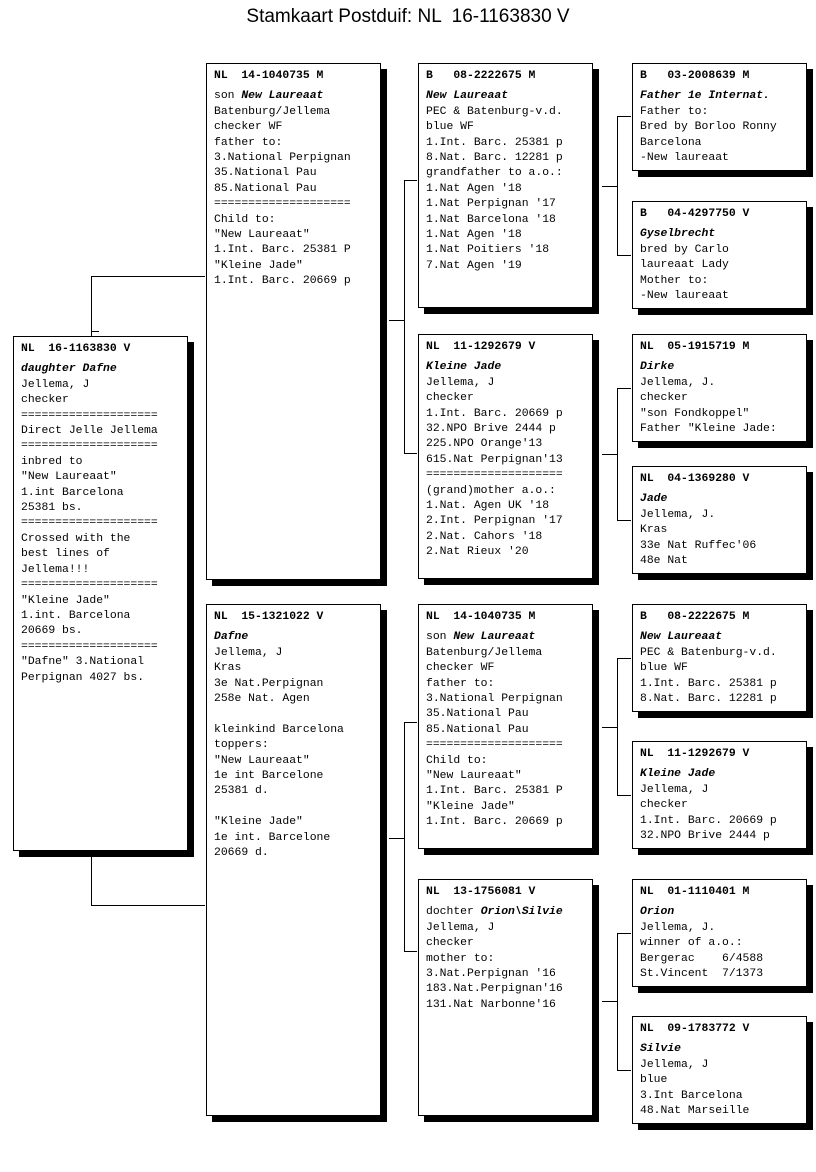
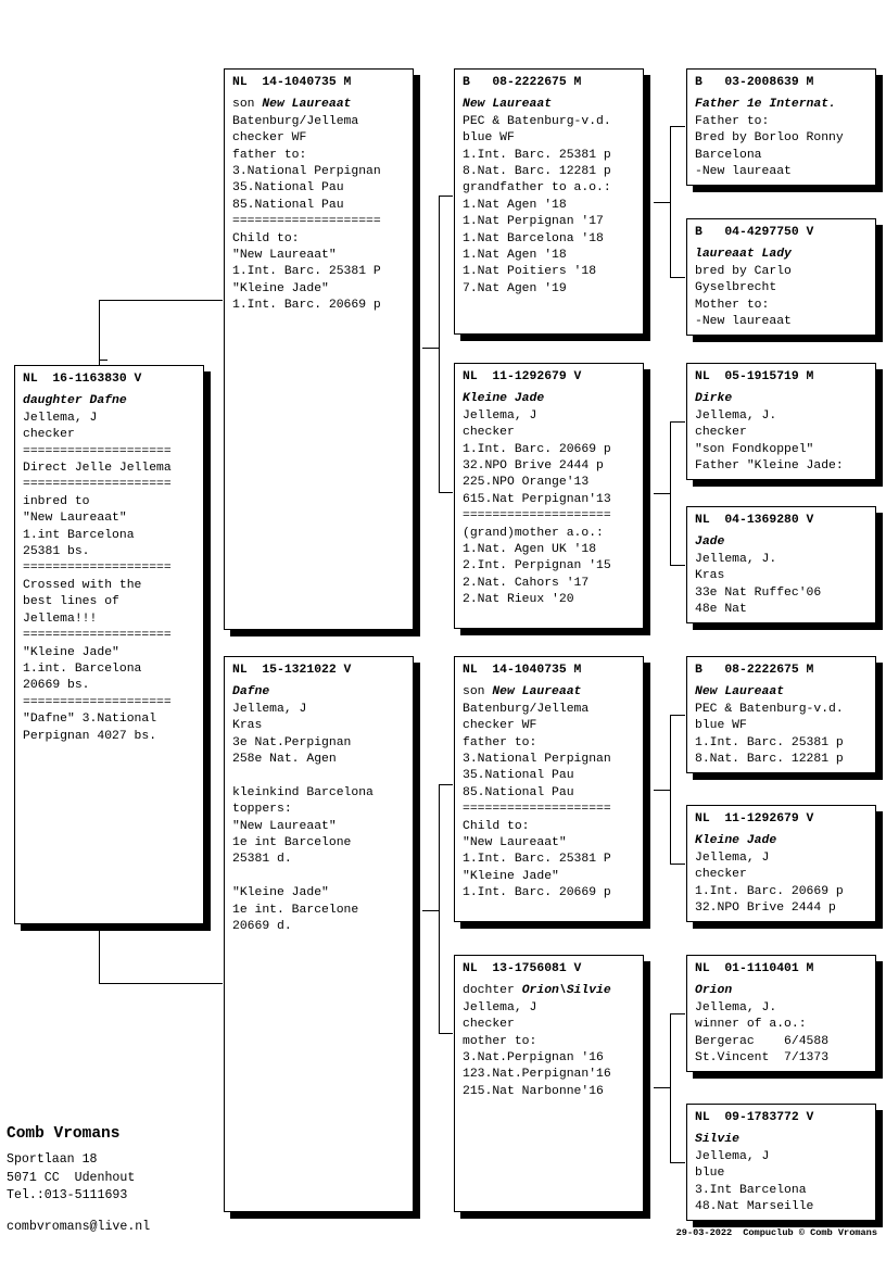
- Stamkaart Postduif: NL 16-1163830 V
  NL 16-1163830 V
  daughter Dafne
  Jellema, J
  checker
  ====================
  Direct Jelle Jellema
  ====================
  inbred to
  "New Laureaat"
  1.int Barcelona
  25381 bs.
  ====================
  Crossed with the
  best lines of
  Jellema!!!
  ====================
  "Kleine Jade"
  1.int. Barcelona
  20669 bs.
  ====================
  "Dafne" 3.National
  Perpignan 4027 bs.
  NL 14-1040735 M
  son New Laureaat
  Batenburg/Jellema
  checker WF
  father to:
  3.National Perpignan
  35.National Pau
  85.National Pau
  ====================
  Child to:
  "New Laureaat"
  1.Int. Barc. 25381 P
  "Kleine Jade"
  1.Int. Barc. 20669 p
  NL 15-1321022 V
  Dafne
  Jellema, J
  Kras
  3e Nat.Perpignan
  258e Nat. Agen
  kleinkind Barcelona
  toppers:
  "New Laureaat"
  1e int Barcelone
  25381 d.
  "Kleine Jade"
  1e int. Barcelone
  20669 d.
  B 08-2222675 M
  New Laureaat
  PEC & Batenburg-v.d.
  blue WF
  1.Int. Barc. 25381 p
  8.Nat. Barc. 12281 p
  grandfather to a.o.:
  1.Nat Agen '18
  1.Nat Perpignan '17
  1.Nat Barcelona '18
  1.Nat Agen '18
  1.Nat Poitiers '18
  7.Nat Agen '19
  NL 11-1292679 V
  Kleine Jade
  Jellema, J
  checker
  1.Int. Barc. 20669 p
  32.NPO Brive 2444 p
  225.NPO Orange'13
  615.Nat Perpignan'13
  ====================
  (grand)mother a.o.:
  1.Nat. Agen UK '18
- 2.Int. Perpignan '17
+ 2.Int. Perpignan '15
- 2.Nat. Cahors '18
+ 2.Nat. Cahors '17
  2.Nat Rieux '20
  NL 14-1040735 M
  son New Laureaat
  Batenburg/Jellema
  checker WF
  father to:
  3.National Perpignan
  35.National Pau
  85.National Pau
  ====================
  Child to:
  "New Laureaat"
  1.Int. Barc. 25381 P
  "Kleine Jade"
  1.Int. Barc. 20669 p
  NL 13-1756081 V
  dochter Orion\Silvie
  Jellema, J
  checker
  mother to:
  3.Nat.Perpignan '16
- 183.Nat.Perpignan'16
+ 123.Nat.Perpignan'16
- 131.Nat Narbonne'16
+ 215.Nat Narbonne'16
  B 03-2008639 M
  Father 1e Internat.
  Father to:
  Bred by Borloo Ronny
  Barcelona
  -New laureaat
  B 04-4297750 V
- Gyselbrecht
+ laureaat Lady
  bred by Carlo
- laureaat Lady
+ Gyselbrecht
  Mother to:
  -New laureaat
  NL 05-1915719 M
  Dirke
  Jellema, J.
  checker
  "son Fondkoppel"
  Father "Kleine Jade:
  NL 04-1369280 V
  Jade
  Jellema, J.
  Kras
  33e Nat Ruffec'06
  48e Nat
  B 08-2222675 M
  New Laureaat
  PEC & Batenburg-v.d.
  blue WF
  1.Int. Barc. 25381 p
  8.Nat. Barc. 12281 p
  NL 11-1292679 V
  Kleine Jade
  Jellema, J
  checker
  1.Int. Barc. 20669 p
  32.NPO Brive 2444 p
  NL 01-1110401 M
  Orion
  Jellema, J.
  winner of a.o.:
  Bergerac 6/4588
  St.Vincent 7/1373
  NL 09-1783772 V
  Silvie
  Jellema, J
  blue
  3.Int Barcelona
  48.Nat Marseille
+ Comb Vromans
+ Sportlaan 18
+ 5071 CC Udenhout
+ Tel.:013-5111693
+ combvromans@live.nl
+ 29-03-2022 Compuclub © Comb Vromans
